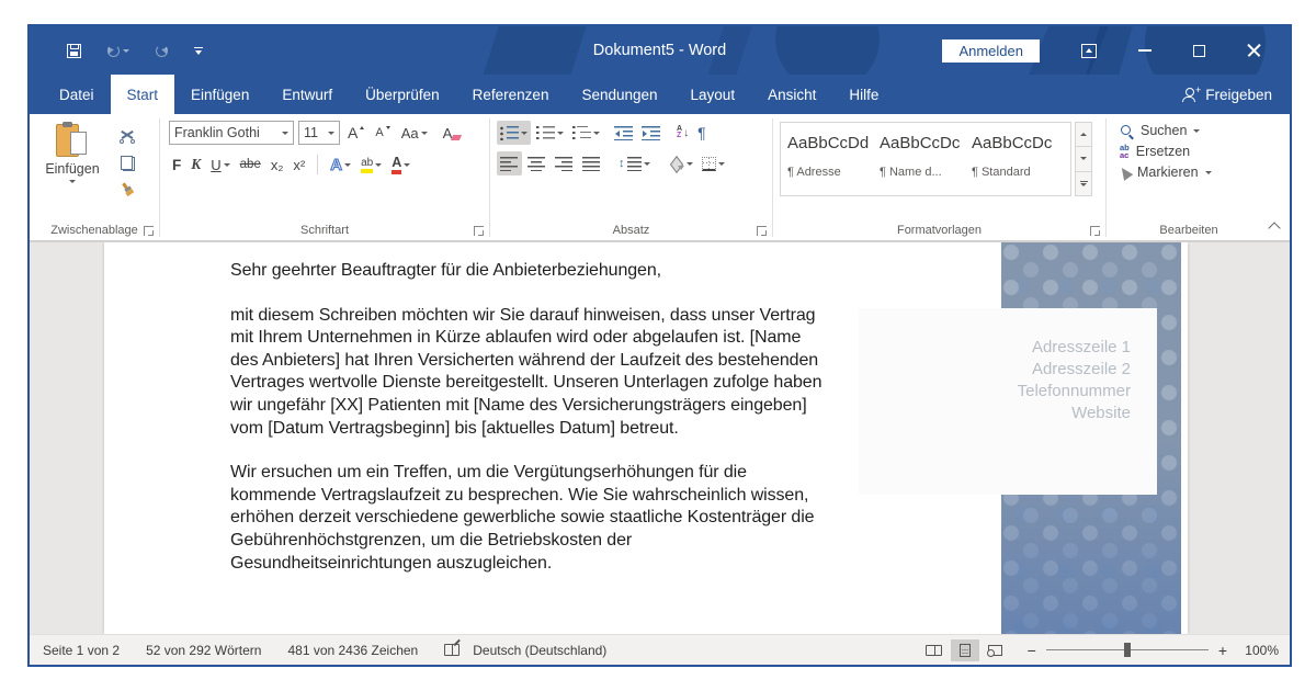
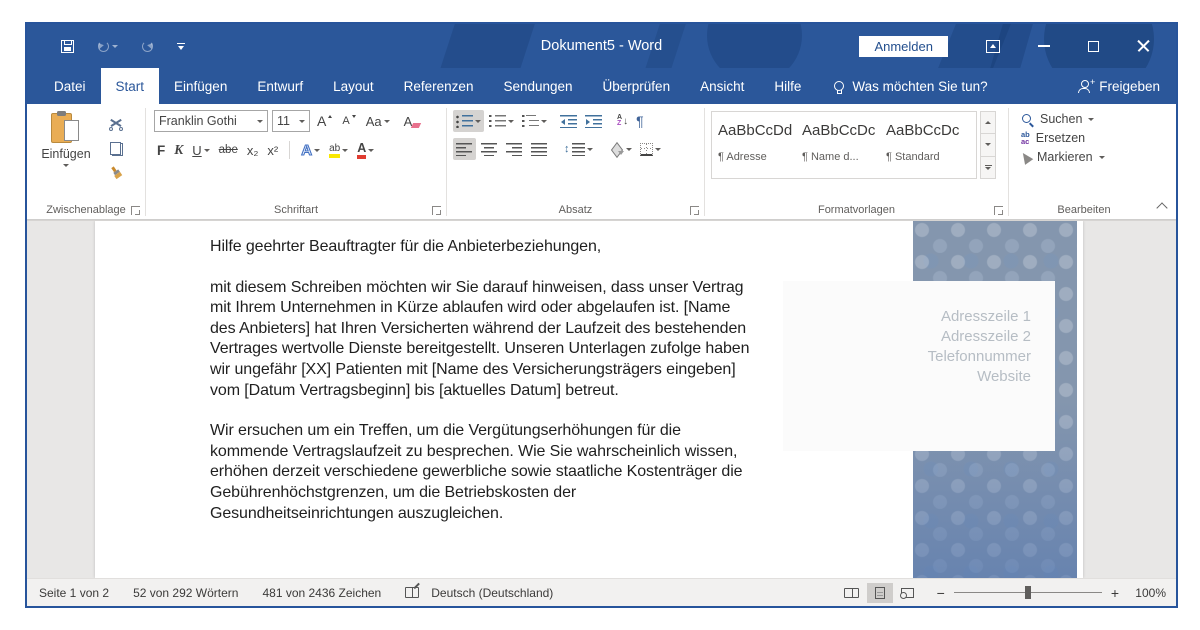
  Dokument5 - Word
  Anmelden
  Datei
  Start
  Einfügen
  Entwurf
- Überprüfen
+ Layout
  Referenzen
  Sendungen
- Layout
+ Überprüfen
  Ansicht
  Hilfe
+ Was möchten Sie tun?
  Freigeben
  Einfügen
  Zwischenablage
  Franklin Gothi
  11
  A
  A
  Aa
  A
  F
  K
  U
  abe
  x₂
  x²
  A
  ab
  A
  Schriftart
  ↓
  ¶
  ↕
  Absatz
  AaBbCcDd
  ¶ Adresse
  AaBbCcDc
  ¶ Name d...
  AaBbCcDc
  ¶ Standard
  Formatvorlagen
  Suchen
  ab
  ac
  Ersetzen
  Markieren
  Bearbeiten
  Adresszeile 1
  Adresszeile 2
  Telefonnummer
  Website
- Sehr geehrter Beauftragter für die Anbieterbeziehungen,
+ Hilfe geehrter Beauftragter für die Anbieterbeziehungen,
  mit diesem Schreiben möchten wir Sie darauf hinweisen, dass unser Vertrag mit Ihrem Unternehmen in Kürze ablaufen wird oder abgelaufen ist. [Name des Anbieters] hat Ihren Versicherten während der Laufzeit des bestehenden Vertrages wertvolle Dienste bereitgestellt. Unseren Unterlagen zufolge haben wir ungefähr [XX] Patienten mit [Name des Versicherungsträgers eingeben] vom [Datum Vertragsbeginn] bis [aktuelles Datum] betreut.
  Wir ersuchen um ein Treffen, um die Vergütungserhöhungen für die kommende Vertragslaufzeit zu besprechen. Wie Sie wahrscheinlich wissen, erhöhen derzeit verschiedene gewerbliche sowie staatliche Kostenträger die Gebührenhöchstgrenzen, um die Betriebskosten der Gesundheitseinrichtungen auszugleichen.
  Seite 1 von 2
  52 von 292 Wörtern
  481 von 2436 Zeichen
  Deutsch (Deutschland)
  −
  +
  100%
